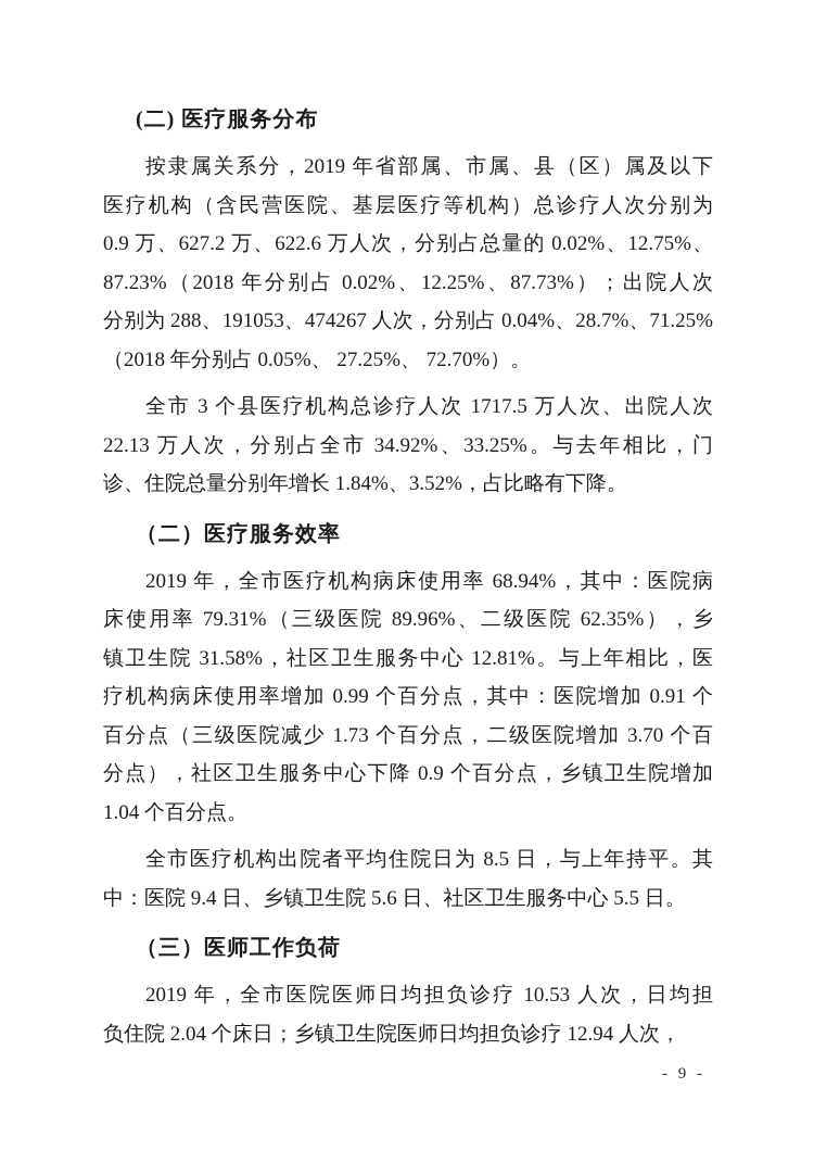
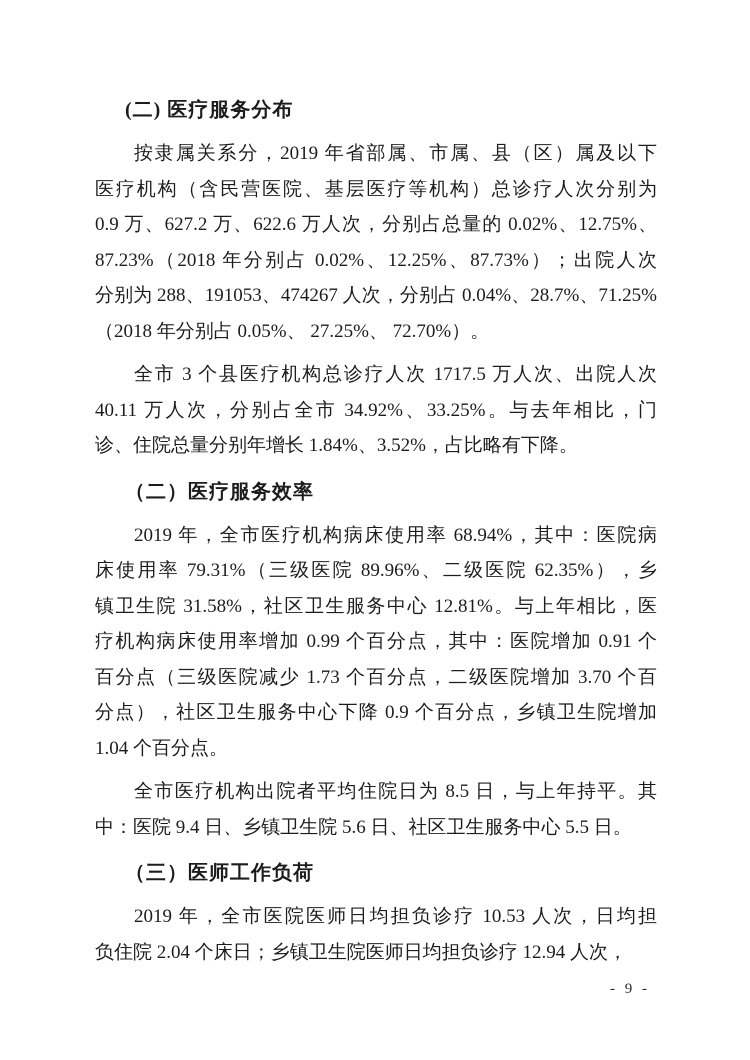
  (二) 医疗服务分布
  按隶属关系分，2019 年省部属、市属、县（区）属及以下
  医疗机构（含民营医院、基层医疗等机构）总诊疗人次分别为
  0.9 万、627.2 万、622.6 万人次，分别占总量的 0.02%、12.75%、
  87.23%（2018 年分别占 0.02%、12.25%、87.73%）；出院人次
  分别为 288、191053、474267 人次，分别占 0.04%、28.7%、71.25%
  （2018 年分别占 0.05%、 27.25%、 72.70%）。
  全市 3 个县医疗机构总诊疗人次 1717.5 万人次、出院人次
- 22.13 万人次，分别占全市 34.92%、33.25%。与去年相比，门
+ 40.11 万人次，分别占全市 34.92%、33.25%。与去年相比，门
  诊、住院总量分别年增长 1.84%、3.52%，占比略有下降。
  （二）医疗服务效率
  2019 年，全市医疗机构病床使用率 68.94%，其中：医院病
  床使用率 79.31%（三级医院 89.96%、二级医院 62.35%），乡
  镇卫生院 31.58%，社区卫生服务中心 12.81%。与上年相比，医
  疗机构病床使用率增加 0.99 个百分点，其中：医院增加 0.91 个
  百分点（三级医院减少 1.73 个百分点，二级医院增加 3.70 个百
  分点），社区卫生服务中心下降 0.9 个百分点，乡镇卫生院增加
  1.04 个百分点。
  全市医疗机构出院者平均住院日为 8.5 日，与上年持平。其
  中：医院 9.4 日、乡镇卫生院 5.6 日、社区卫生服务中心 5.5 日。
  （三）医师工作负荷
  2019 年，全市医院医师日均担负诊疗 10.53 人次，日均担
  负住院 2.04 个床日；乡镇卫生院医师日均担负诊疗 12.94 人次，
  - 9 -
